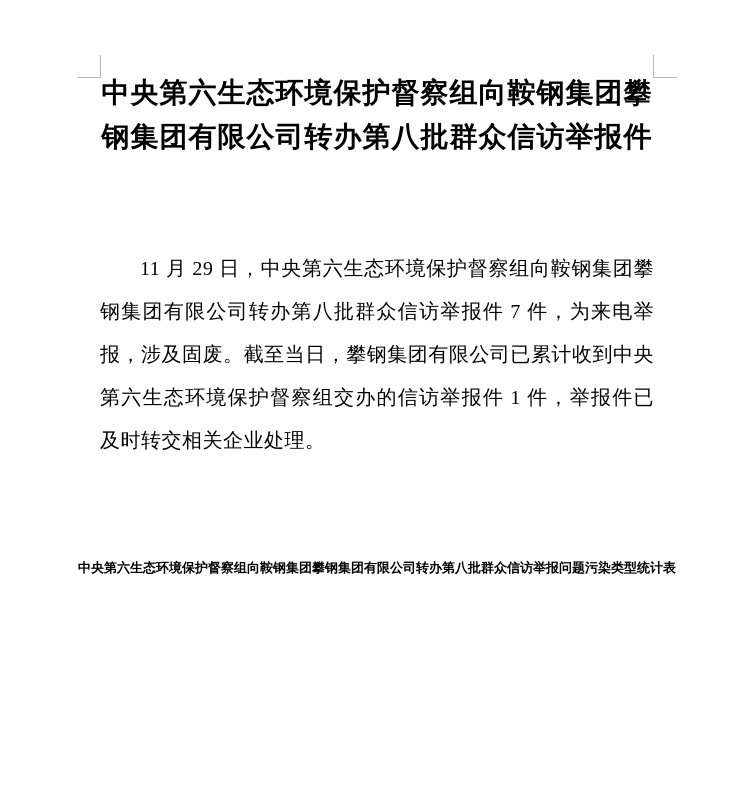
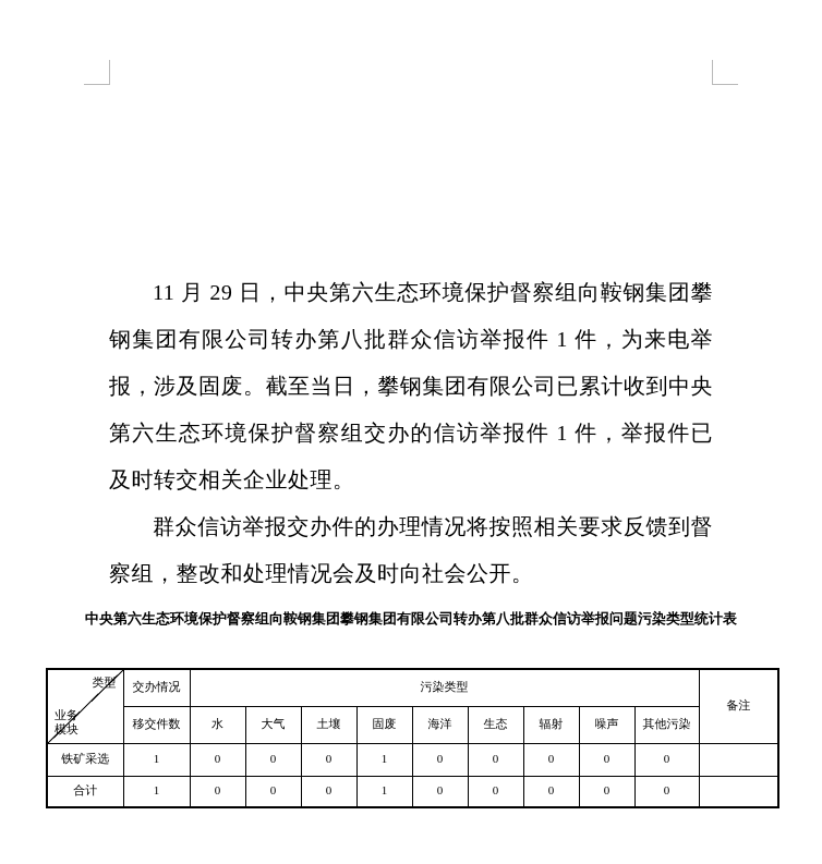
- 中央第六生态环境保护督察组向鞍钢集团攀钢集团有限公司转办第八批群众信访举报件
- 11 月 29 日，中央第六生态环境保护督察组向鞍钢集团攀钢集团有限公司转办第八批群众信访举报件 7 件，为来电举报，涉及固废。截至当日，攀钢集团有限公司已累计收到中央第六生态环境保护督察组交办的信访举报件 1 件，举报件已及时转交相关企业处理。
+ 11 月 29 日，中央第六生态环境保护督察组向鞍钢集团攀钢集团有限公司转办第八批群众信访举报件 1 件，为来电举报，涉及固废。截至当日，攀钢集团有限公司已累计收到中央第六生态环境保护督察组交办的信访举报件 1 件，举报件已及时转交相关企业处理。
+ 群众信访举报交办件的办理情况将按照相关要求反馈到督察组，整改和处理情况会及时向社会公开。
  中央第六生态环境保护督察组向鞍钢集团攀钢集团有限公司转办第八批群众信访举报问题污染类型统计表
+ 类型 业务 模块	交办情况	污染类型	备注
+ 移交件数	水	大气	土壤	固废	海洋	生态	辐射	噪声	其他污染
+ 铁矿采选	1	0	0	0	1	0	0	0	0	0
+ 合计	1	0	0	0	1	0	0	0	0	0
